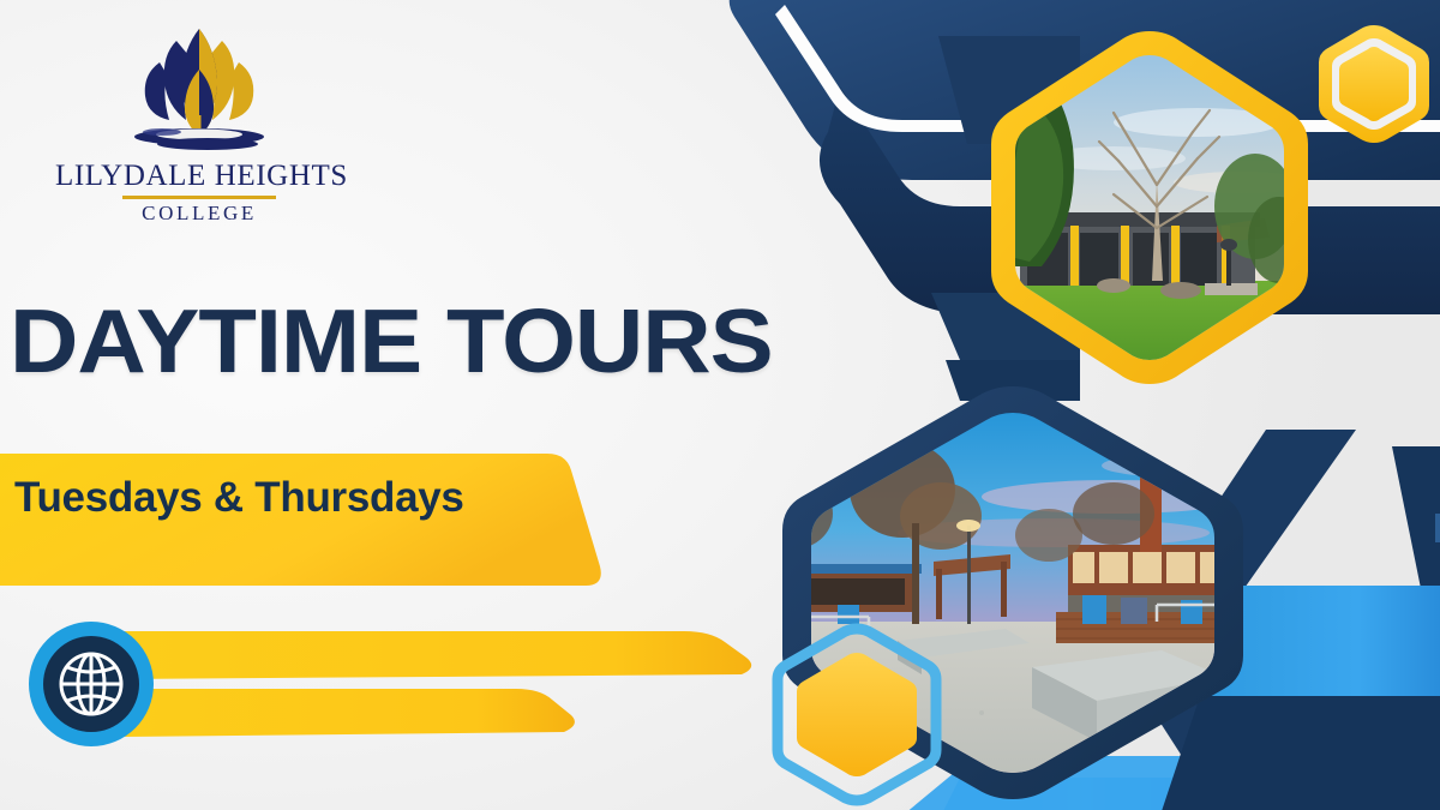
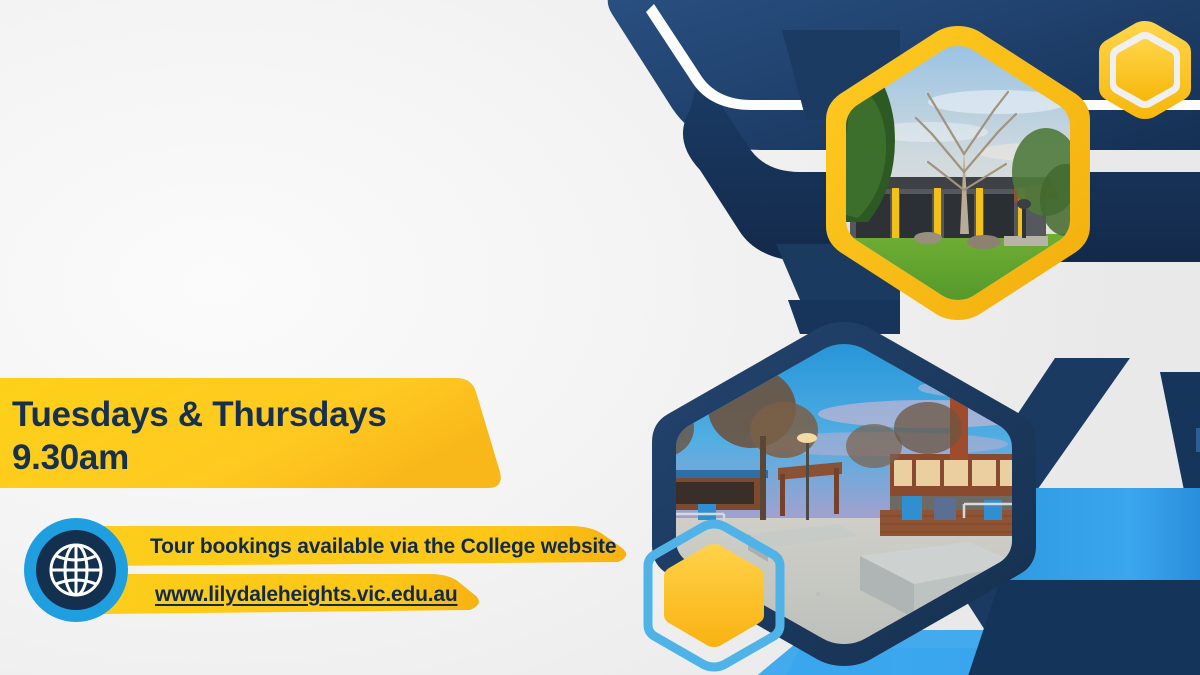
- LILYDALE HEIGHTS
- COLLEGE
- DAYTIME TOURS
  Tuesdays & Thursdays
+ 9.30am
+ Tour bookings available via the College website
+ www.lilydaleheights.vic.edu.au
